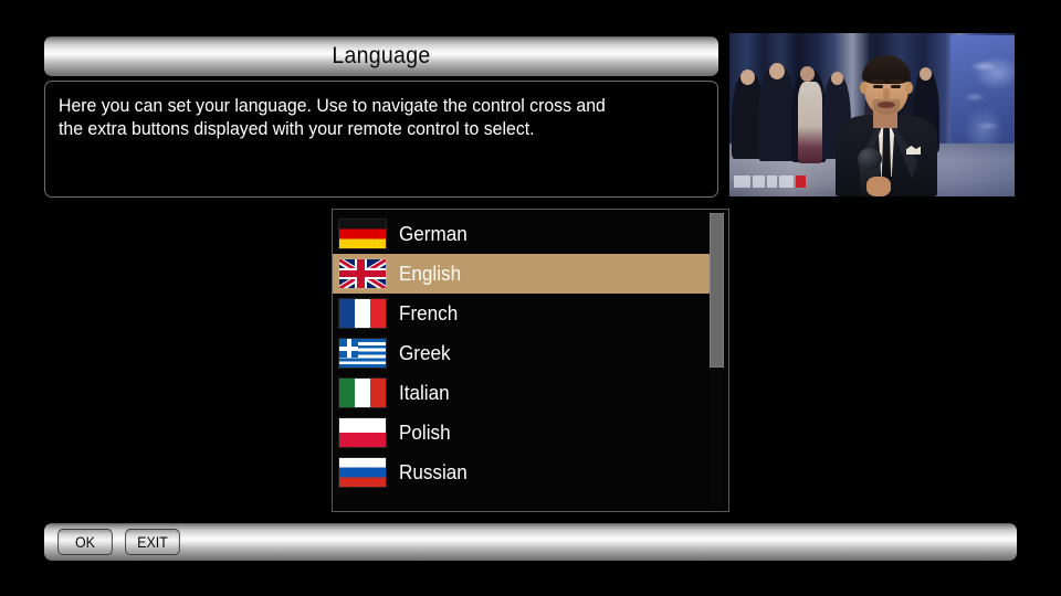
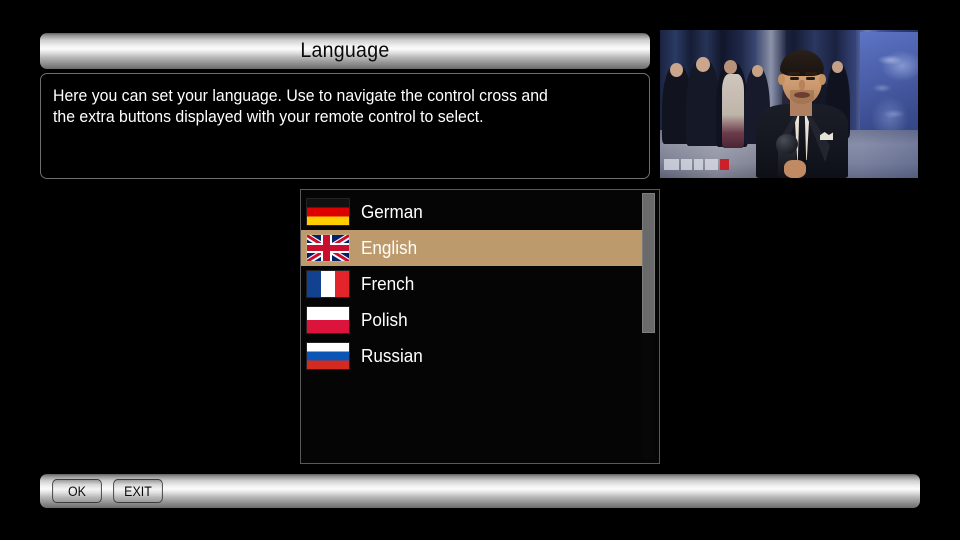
  Language
  Here you can set your language. Use to navigate the control cross and
  the extra buttons displayed with your remote control to select.
  NEWS
  German
  English
  French
- Greek
- Italian
  Polish
  Russian
  OK
  EXIT
